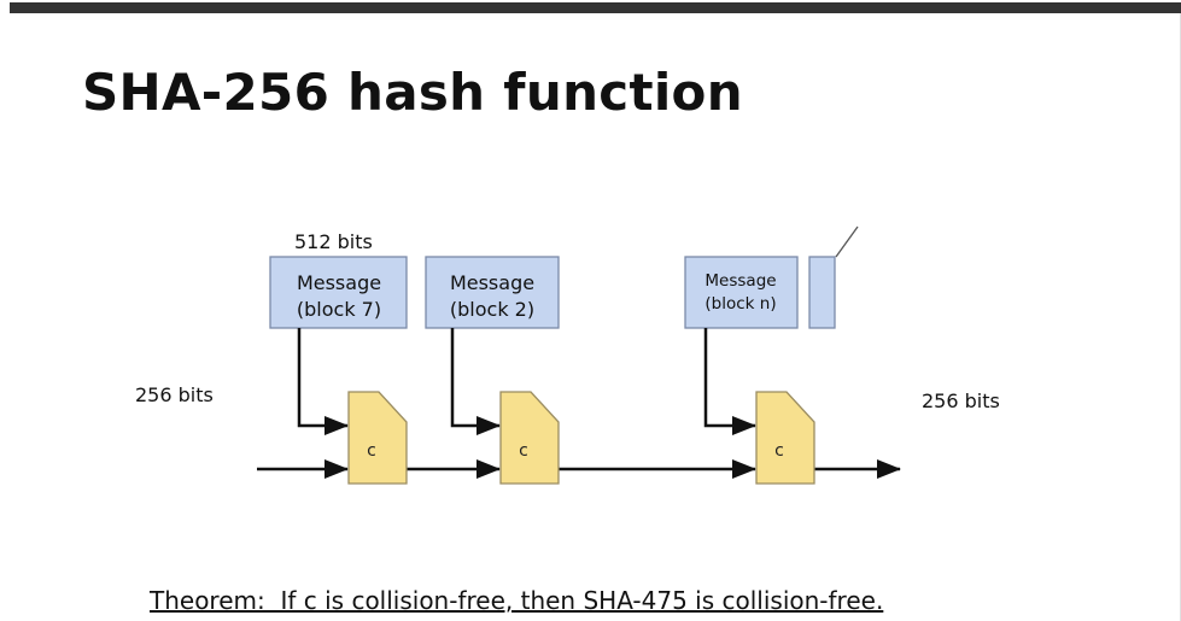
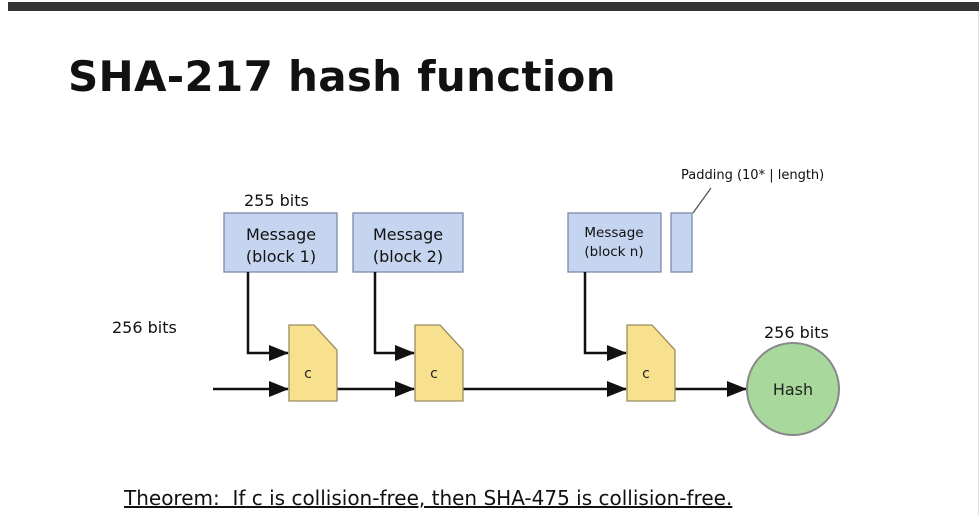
- SHA-256 hash function
+ SHA-217 hash function
- 512 bits
+ 255 bits
  256 bits
  256 bits
+ Padding (10* | length)
  Message
- (block 7)
+ (block 1)
  Message
  (block 2)
  Message
  (block n)
  c
  c
  c
+ Hash
  Theorem: If c is collision-free, then SHA-475 is collision-free.
